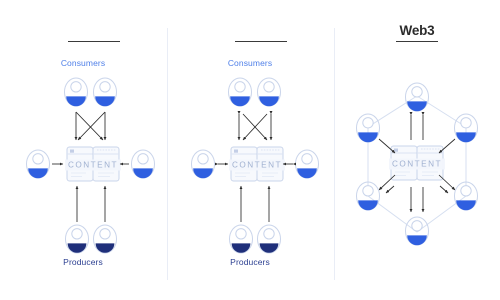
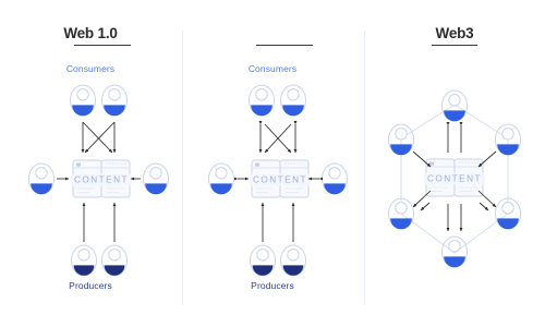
+ Web 1.0
  Consumers
  Producers
  Consumers
  Producers
  Web3
